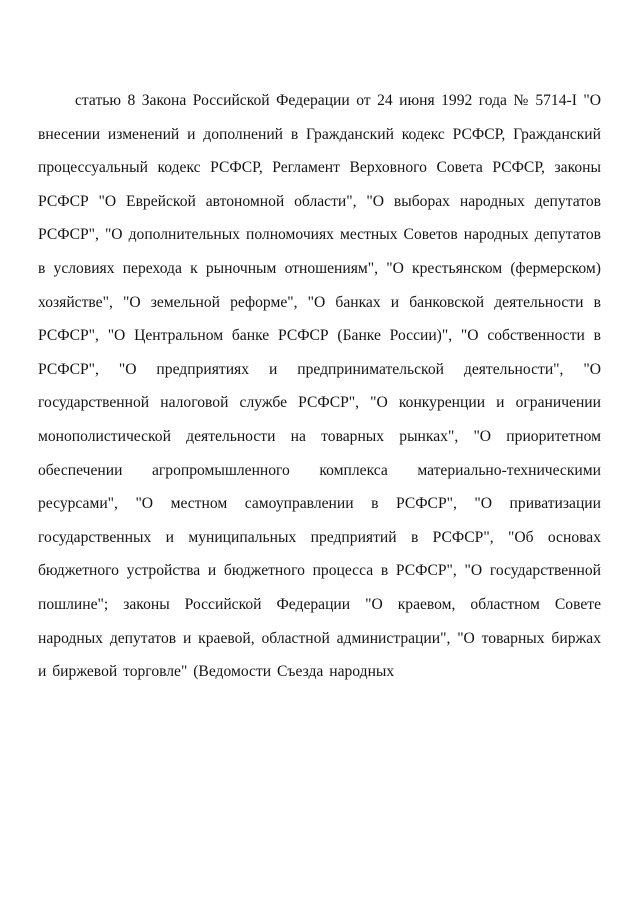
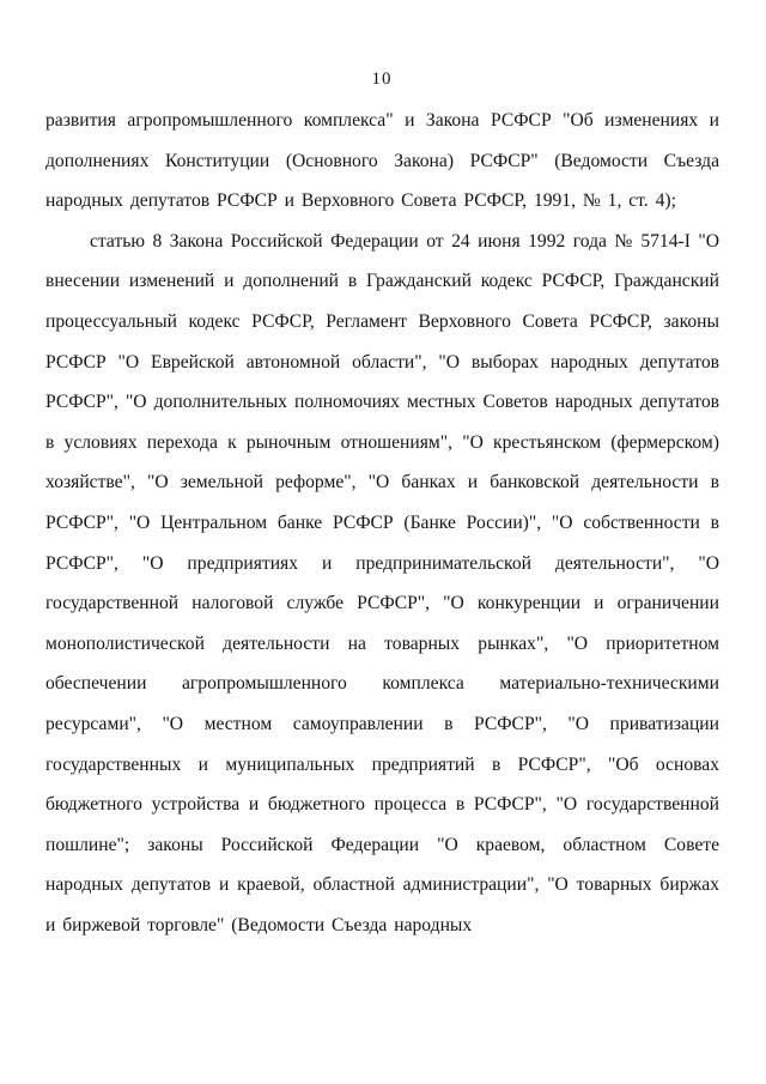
+ 10
+ развития агропромышленного комплекса" и Закона РСФСР "Об изменениях и дополнениях Конституции (Основного Закона) РСФСР" (Ведомости Съезда народных депутатов РСФСР и Верховного Совета РСФСР, 1991, № 1, ст. 4);
  статью 8 Закона Российской Федерации от 24 июня 1992 года № 5714-I "О внесении изменений и дополнений в Гражданский кодекс РСФСР, Гражданский процессуальный кодекс РСФСР, Регламент Верховного Совета РСФСР, законы РСФСР "О Еврейской автономной области", "О выборах народных депутатов РСФСР", "О дополнительных полномочиях местных Советов народных депутатов в условиях перехода к рыночным отношениям", "О крестьянском (фермерском) хозяйстве", "О земельной реформе", "О банках и банковской деятельности в РСФСР", "О Центральном банке РСФСР (Банке России)", "О собственности в РСФСР", "О предприятиях и предпринимательской деятельности", "О государственной налоговой службе РСФСР", "О конкуренции и ограничении монополистической деятельности на товарных рынках", "О приоритетном обеспечении агропромышленного комплекса материально-техническими ресурсами", "О местном самоуправлении в РСФСР", "О приватизации государственных и муниципальных предприятий в РСФСР", "Об основах бюджетного устройства и бюджетного процесса в РСФСР", "О государственной пошлине"; законы Российской Федерации "О краевом, областном Совете народных депутатов и краевой, областной администрации", "О товарных биржах и биржевой торговле" (Ведомости Съезда народных
